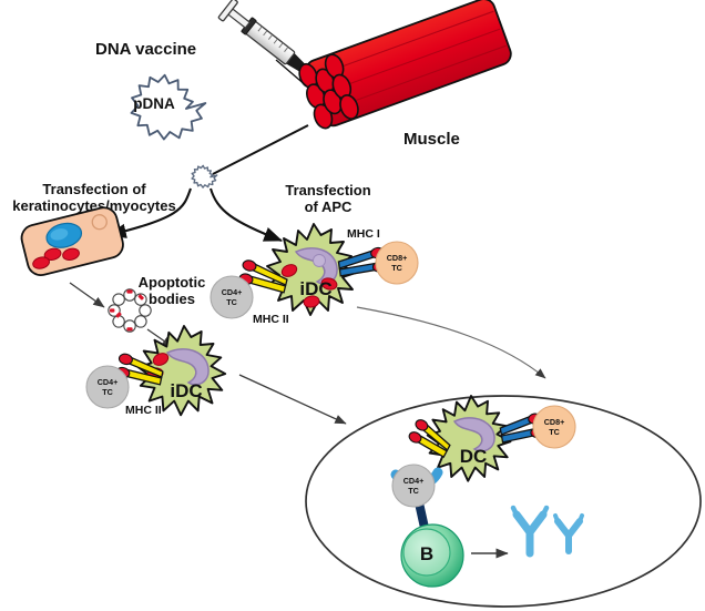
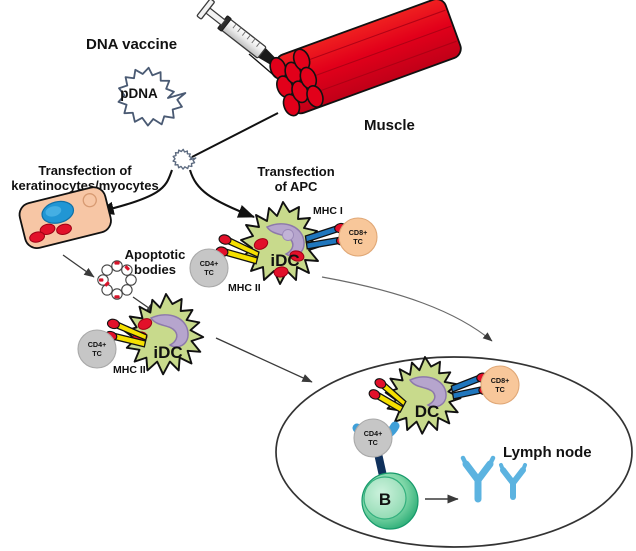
  Muscle
  DNA vaccine
  pDNA
  Transfection of
  keratinocytes/myocytes
  Transfection
  of APC
  Apoptotic
  bodies
  iDC
  CD4+
  TC
  CD8+
  TC
  MHC I
  MHC II
  iDC
  CD4+
  TC
  MHC II
+ Lymph node
  DC
  CD8+
  TC
  CD4+
  TC
  B
